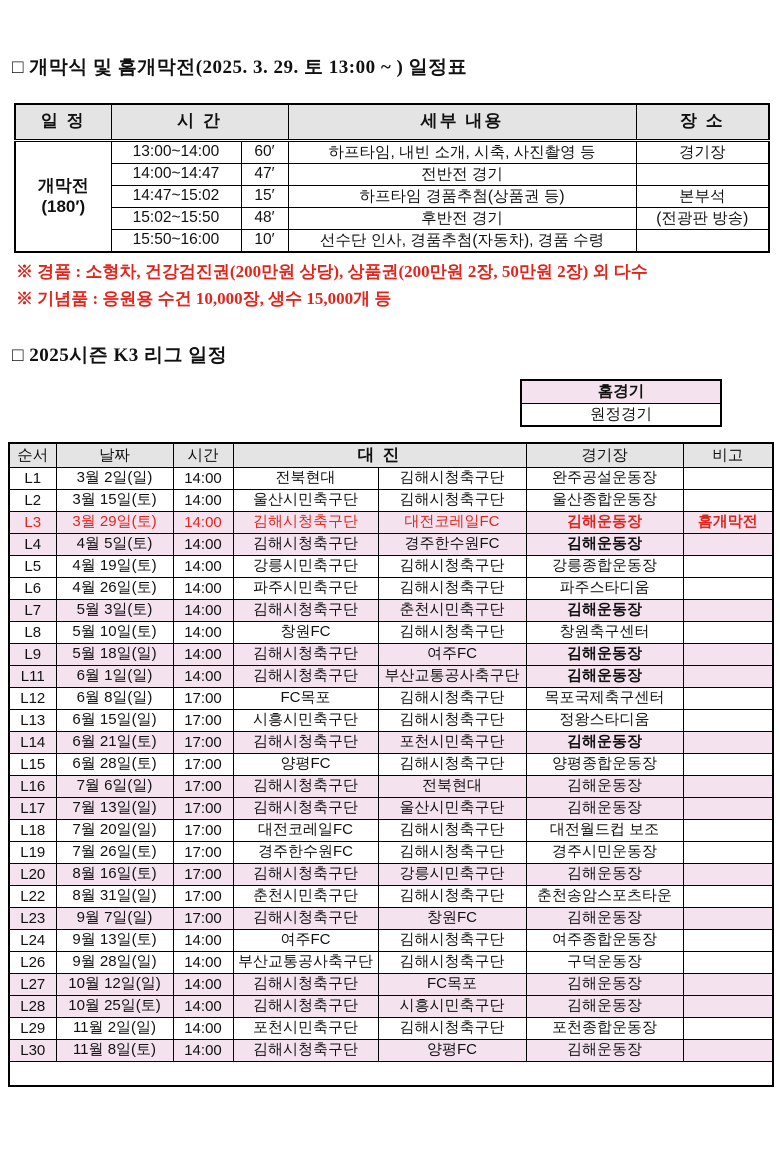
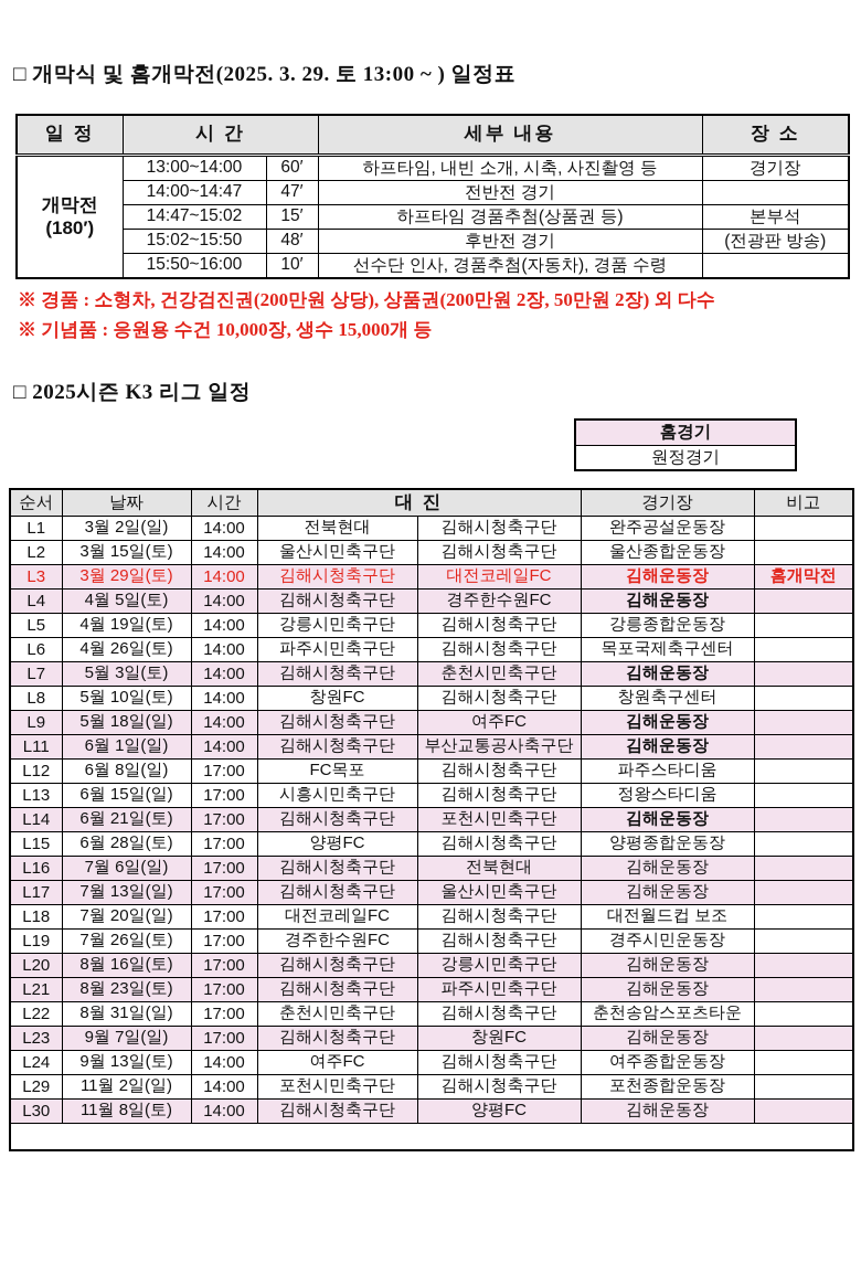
  □ 개막식 및 홈개막전(2025. 3. 29. 토 13:00 ~ ) 일정표
  일 정	시 간	세부 내용	장 소
  개막전(180′)	13:00~14:00	60′	하프타임, 내빈 소개, 시축, 사진촬영 등	경기장
  14:00~14:47	47′	전반전 경기
  14:47~15:02	15′	하프타임 경품추첨(상품권 등)	본부석
  15:02~15:50	48′	후반전 경기	(전광판 방송)
  15:50~16:00	10′	선수단 인사, 경품추첨(자동차), 경품 수령
  ※ 경품 : 소형차, 건강검진권(200만원 상당), 상품권(200만원 2장, 50만원 2장) 외 다수
  ※ 기념품 : 응원용 수건 10,000장, 생수 15,000개 등
  □ 2025시즌 K3 리그 일정
  홈경기
  원정경기
  순서	날짜	시간	대 진	경기장	비고
  L1	3월 2일(일)	14:00	전북현대	김해시청축구단	완주공설운동장
  L2	3월 15일(토)	14:00	울산시민축구단	김해시청축구단	울산종합운동장
  L3	3월 29일(토)	14:00	김해시청축구단	대전코레일FC	김해운동장	홈개막전
  L4	4월 5일(토)	14:00	김해시청축구단	경주한수원FC	김해운동장
  L5	4월 19일(토)	14:00	강릉시민축구단	김해시청축구단	강릉종합운동장
- L6	4월 26일(토)	14:00	파주시민축구단	김해시청축구단	파주스타디움
+ L6	4월 26일(토)	14:00	파주시민축구단	김해시청축구단	목포국제축구센터
  L7	5월 3일(토)	14:00	김해시청축구단	춘천시민축구단	김해운동장
  L8	5월 10일(토)	14:00	창원FC	김해시청축구단	창원축구센터
  L9	5월 18일(일)	14:00	김해시청축구단	여주FC	김해운동장
  L11	6월 1일(일)	14:00	김해시청축구단	부산교통공사축구단	김해운동장
- L12	6월 8일(일)	17:00	FC목포	김해시청축구단	목포국제축구센터
+ L12	6월 8일(일)	17:00	FC목포	김해시청축구단	파주스타디움
  L13	6월 15일(일)	17:00	시흥시민축구단	김해시청축구단	정왕스타디움
  L14	6월 21일(토)	17:00	김해시청축구단	포천시민축구단	김해운동장
  L15	6월 28일(토)	17:00	양평FC	김해시청축구단	양평종합운동장
  L16	7월 6일(일)	17:00	김해시청축구단	전북현대	김해운동장
  L17	7월 13일(일)	17:00	김해시청축구단	울산시민축구단	김해운동장
  L18	7월 20일(일)	17:00	대전코레일FC	김해시청축구단	대전월드컵 보조
  L19	7월 26일(토)	17:00	경주한수원FC	김해시청축구단	경주시민운동장
  L20	8월 16일(토)	17:00	김해시청축구단	강릉시민축구단	김해운동장
+ L21	8월 23일(토)	17:00	김해시청축구단	파주시민축구단	김해운동장
  L22	8월 31일(일)	17:00	춘천시민축구단	김해시청축구단	춘천송암스포츠타운
  L23	9월 7일(일)	17:00	김해시청축구단	창원FC	김해운동장
  L24	9월 13일(토)	14:00	여주FC	김해시청축구단	여주종합운동장
- L26	9월 28일(일)	14:00	부산교통공사축구단	김해시청축구단	구덕운동장
- L27	10월 12일(일)	14:00	김해시청축구단	FC목포	김해운동장
- L28	10월 25일(토)	14:00	김해시청축구단	시흥시민축구단	김해운동장
  L29	11월 2일(일)	14:00	포천시민축구단	김해시청축구단	포천종합운동장
  L30	11월 8일(토)	14:00	김해시청축구단	양평FC	김해운동장
